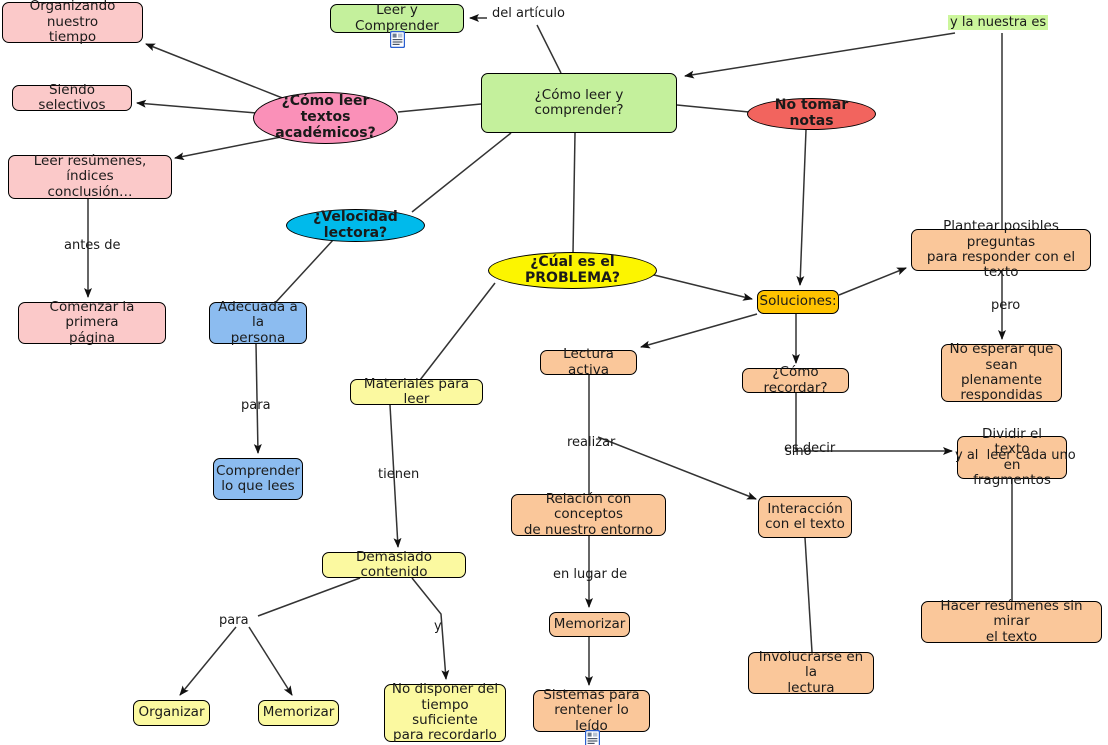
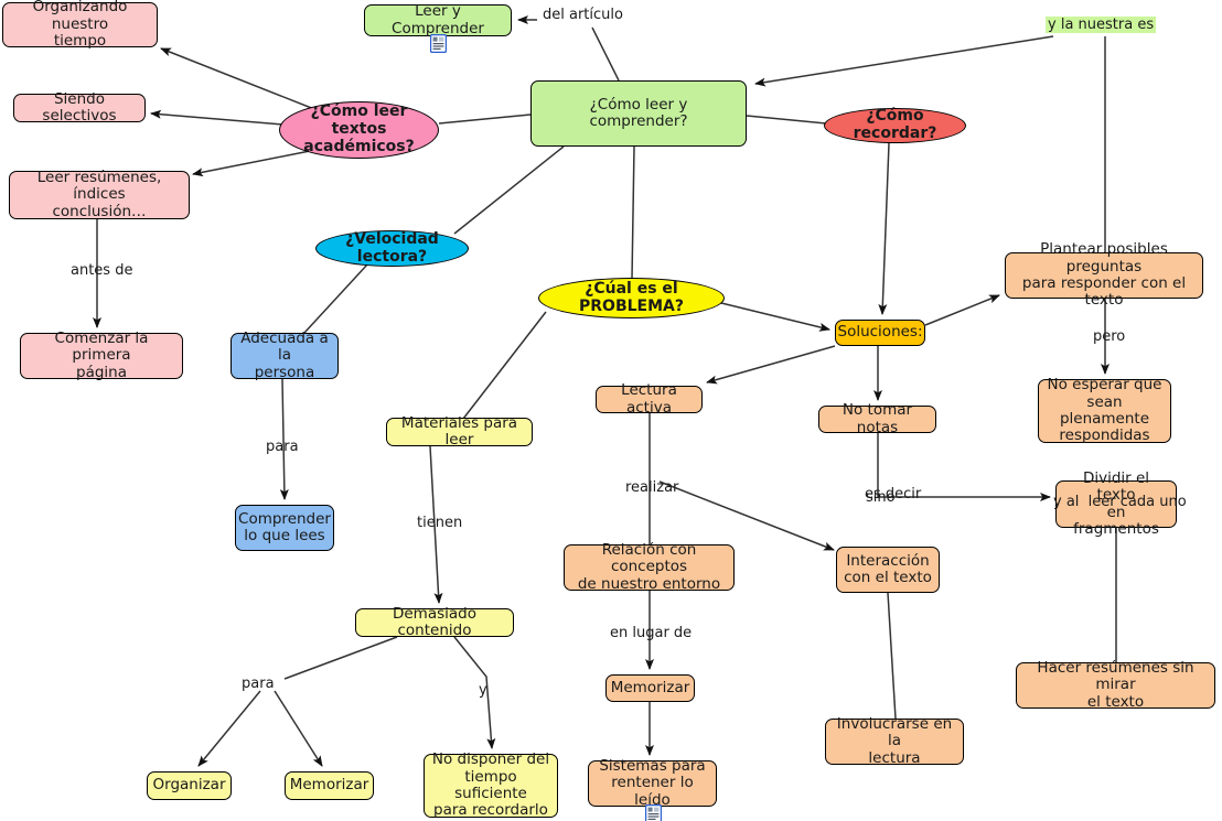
  Organizando nuestro
  tiempo
  Leer y Comprender
  Siendo selectivos
  ¿Cómo leer textos
  académicos?
  ¿Cómo leer y comprender?
- No tomar notas
+ ¿Cómo recordar?
  Leer resúmenes, índices
  conclusión…
  ¿Velocidad lectora?
  Plantear posibles preguntas
  para responder con el texto
  ¿Cúal es el PROBLEMA?
  Comenzar la primera
  página
  Soluciones:
  Adecuada a la
  persona
  Lectura activa
  No esperar que
  sean plenamente
  respondidas
- ¿Cómo recordar?
+ No tomar notas
  Materiales para leer
  Dividir el texto
  en fragmentos
  Comprender
  lo que lees
  Relación con conceptos
  de nuestro entorno
  Interacción
  con el texto
  Demasiado contenido
  Hacer resúmenes sin mirar
  el texto
  Memorizar
  Involucrarse en la
  lectura
  Organizar
  Memorizar
  No disponer del
  tiempo suficiente
  para recordarlo
  Sistemas para
  rentener lo leído
  del artículo
  y la nuestra es
  antes de
  pero
  para
  realizar
  sino
  tienen
  y al leer cada uno
  en lugar de
  es decir
  para
  y
